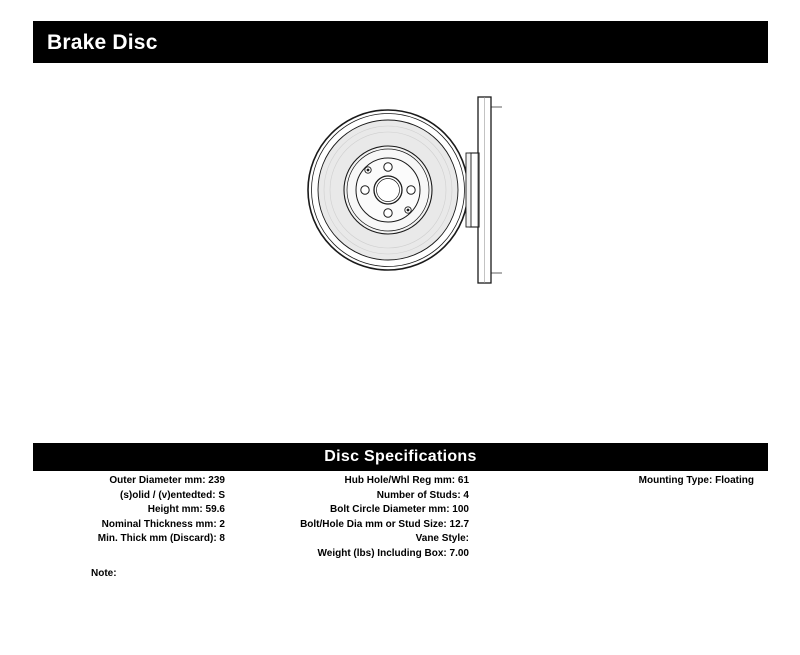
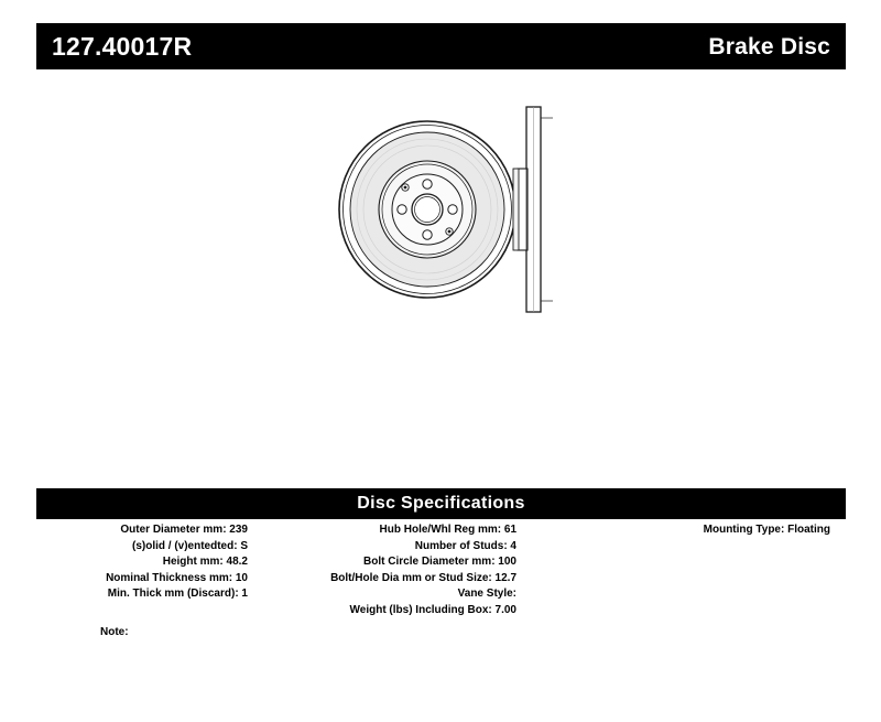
+ 127.40017R
  Brake Disc
  Disc Specifications
  Outer Diameter mm: 239
  (s)olid / (v)entedted: S
- Height mm: 59.6
+ Height mm: 48.2
- Nominal Thickness mm: 2
+ Nominal Thickness mm: 10
- Min. Thick mm (Discard): 8
+ Min. Thick mm (Discard): 1
  Hub Hole/Whl Reg mm: 61
  Number of Studs: 4
  Bolt Circle Diameter mm: 100
  Bolt/Hole Dia mm or Stud Size: 12.7
  Vane Style:
  Weight (lbs) Including Box: 7.00
  Mounting Type: Floating
  Note:
